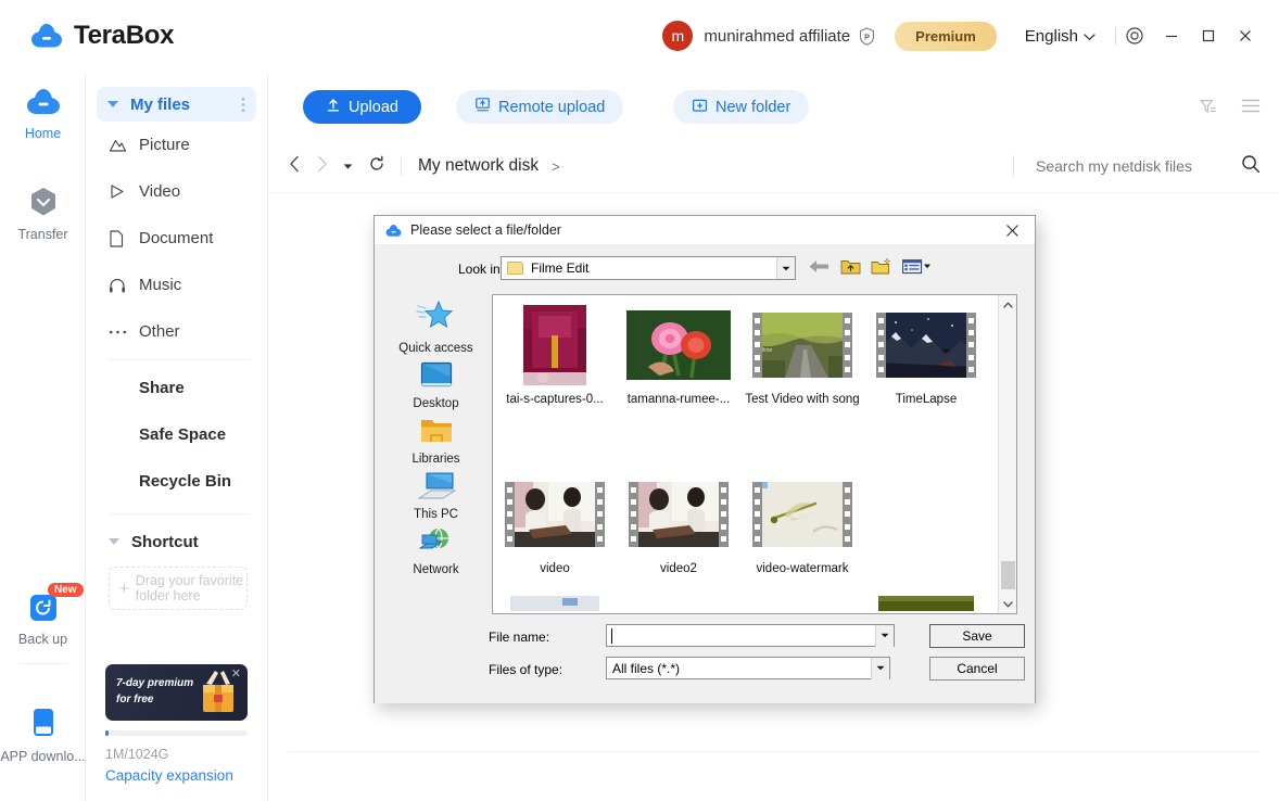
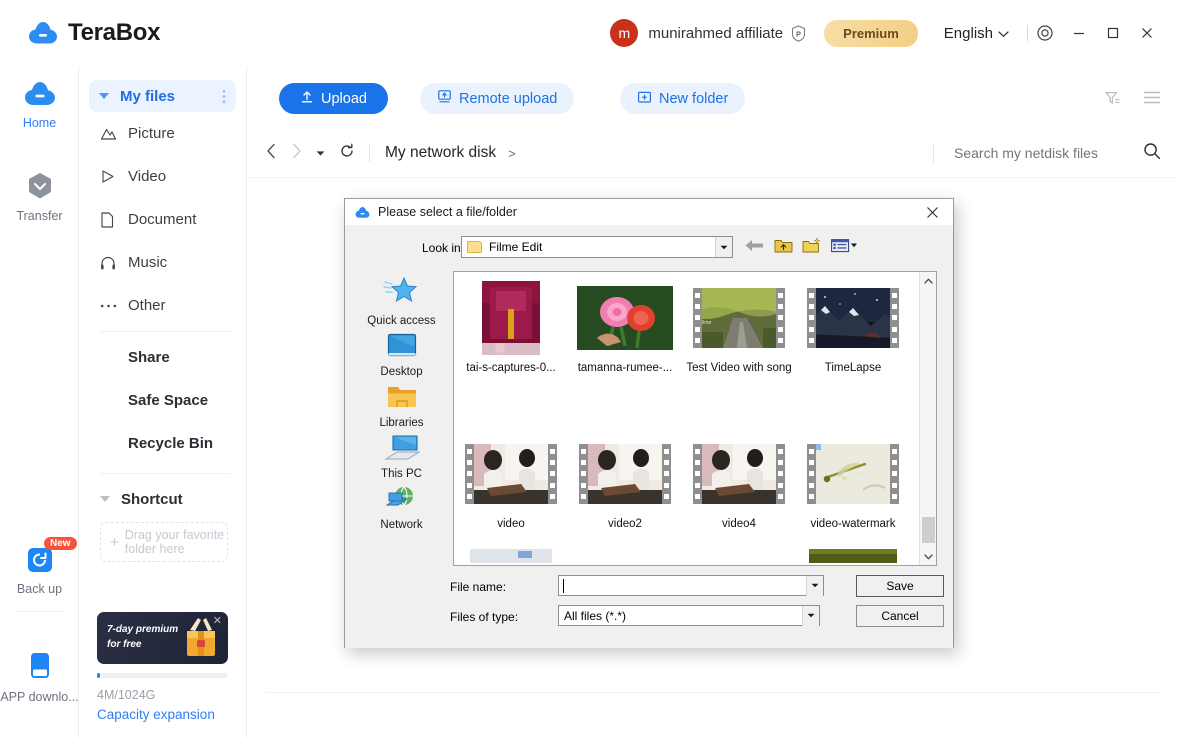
  TeraBox
  m
  munirahmed affiliate
  P
  Premium
  English
  Home
  Transfer
  New
  Back up
  APP downlo...
  My files
  Picture
  Video
  Document
  Music
  Other
  Share
  Safe Space
  Recycle Bin
  Shortcut
  +
  Drag your favorite
  folder here
  7-day premium
  for free
  ✕
- 1M/1024G
+ 4M/1024G
  Capacity expansion
  Upload
  Remote upload
  New folder
  My network disk
  >
  Search my netdisk files
  Please select a file/folder
  Look in
  Filme Edit
  Quick access
  Desktop
  Libraries
  This PC
  Network
  tai-s-captures-0...
  tamanna-rumee-...
  Test Video with song
  TimeLapse
  video
  video2
+ video4
  video-watermark
  File name:
  Save
  Files of type:
  All files (*.*)
  Cancel
